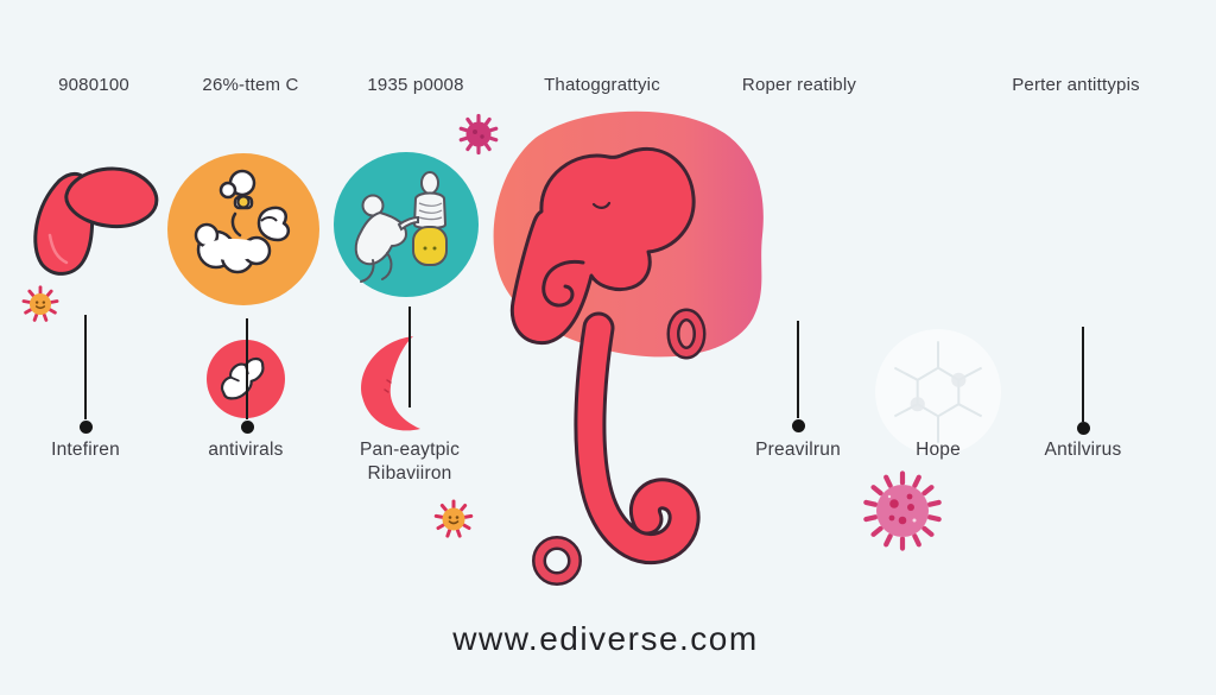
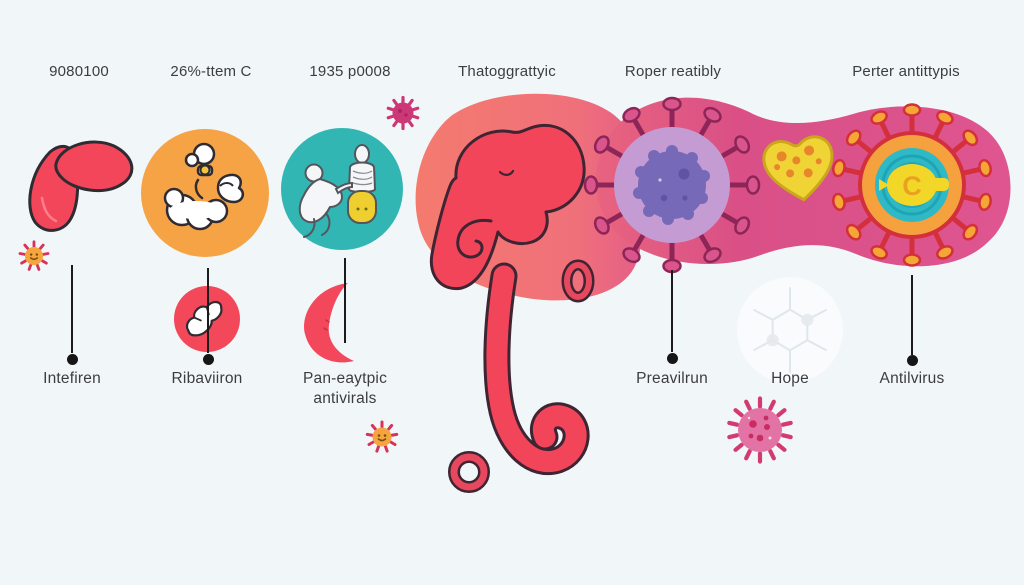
  9080100
  26%-ttem C
  1935 p0008
  Thatoggrattyic
  Roper reatibly
  Perter antittypis
+ C
  Intefiren
- antivirals
+ Ribaviiron
  Pan-eaytpic
- Ribaviiron
+ antivirals
  Preavilrun
  Hope
  Antilvirus
- www.ediverse.com
